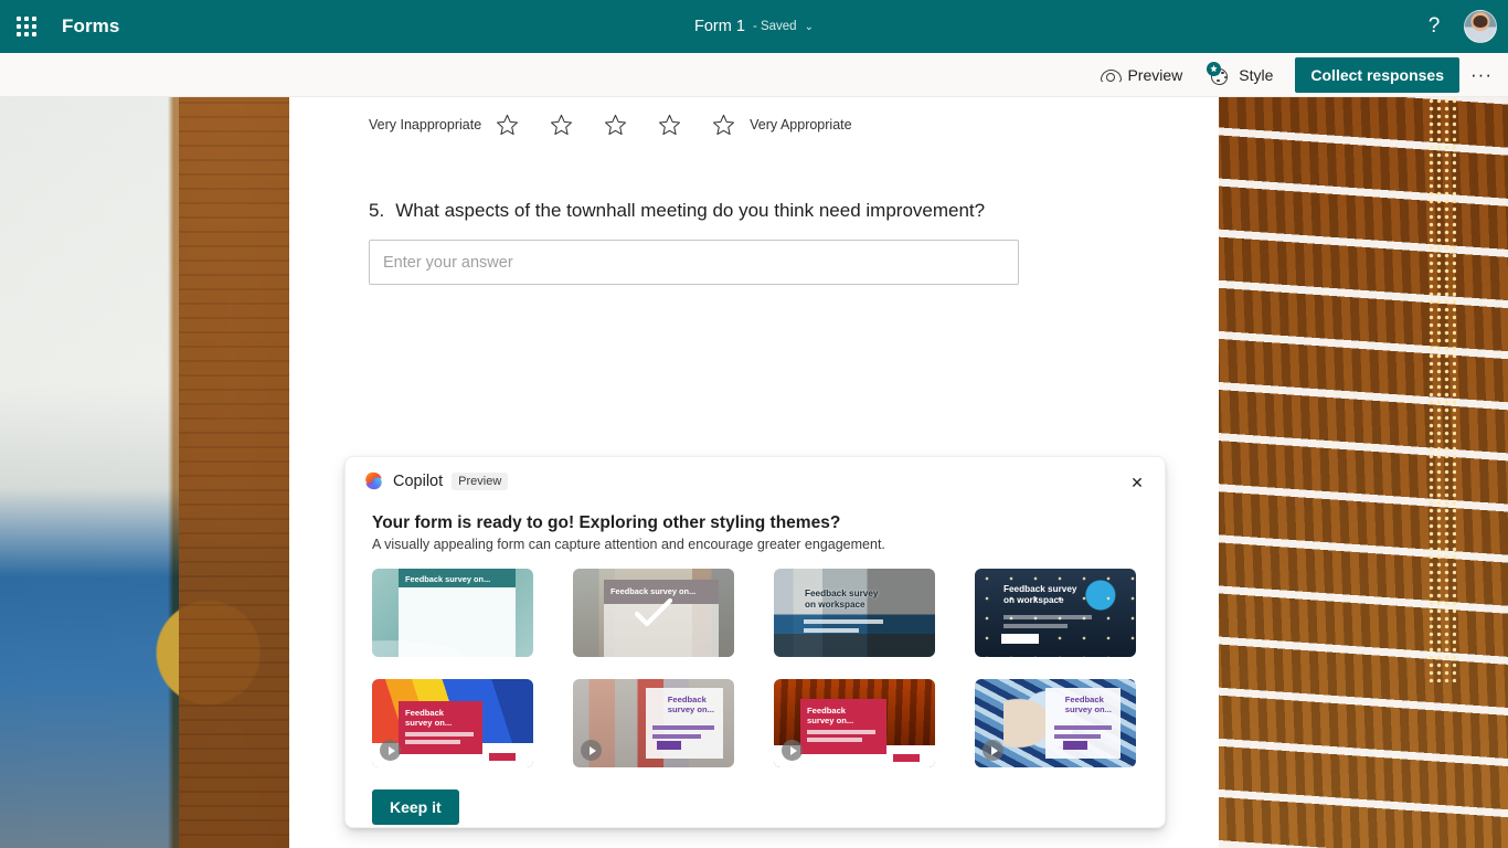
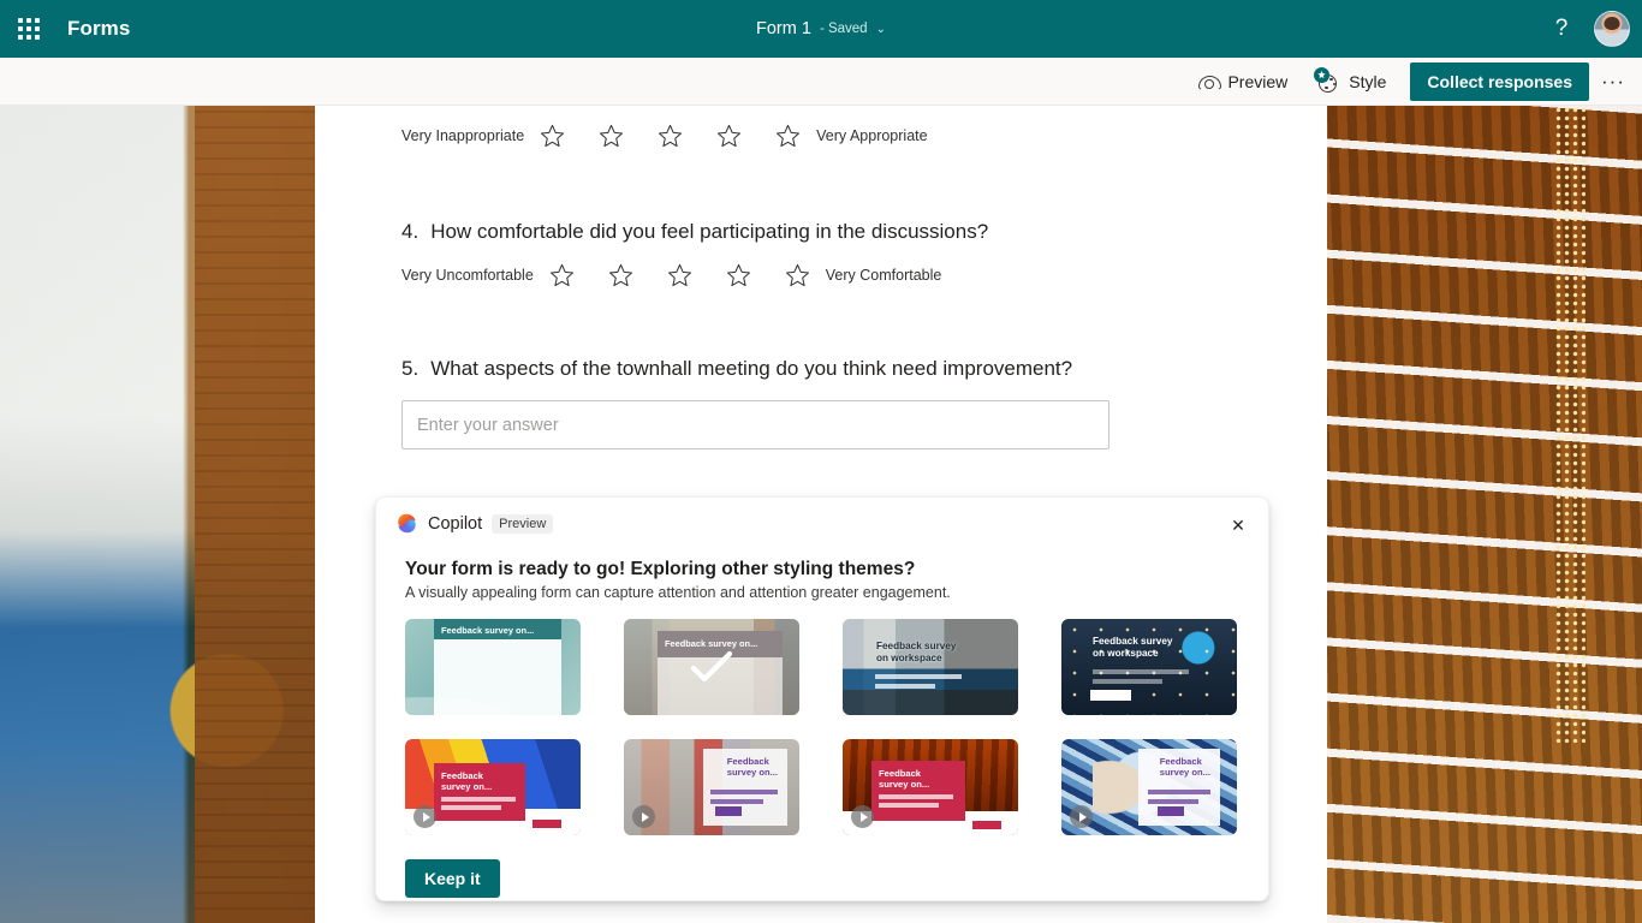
  Forms
  Form 1
  - Saved
  ⌄
  ?
  Preview
  Style
  Collect responses
  ···
  Very Inappropriate
  Very Appropriate
+ 4.
+ How comfortable did you feel participating in the discussions?
+ Very Uncomfortable
+ Very Comfortable
  5.
  What aspects of the townhall meeting do you think need improvement?
  Enter your answer
  Copilot
  Preview
  ✕
  Your form is ready to go! Exploring other styling themes?
- A visually appealing form can capture attention and encourage greater engagement.
+ A visually appealing form can capture attention and attention greater engagement.
  Feedback survey on...
  Feedback survey on...
  Feedback survey
  on workspace
  Feedback survey
  on workspace
  Feedback
  survey on...
  Feedback
  survey on...
  Feedback
  survey on...
  Feedback
  survey on...
  Keep it
